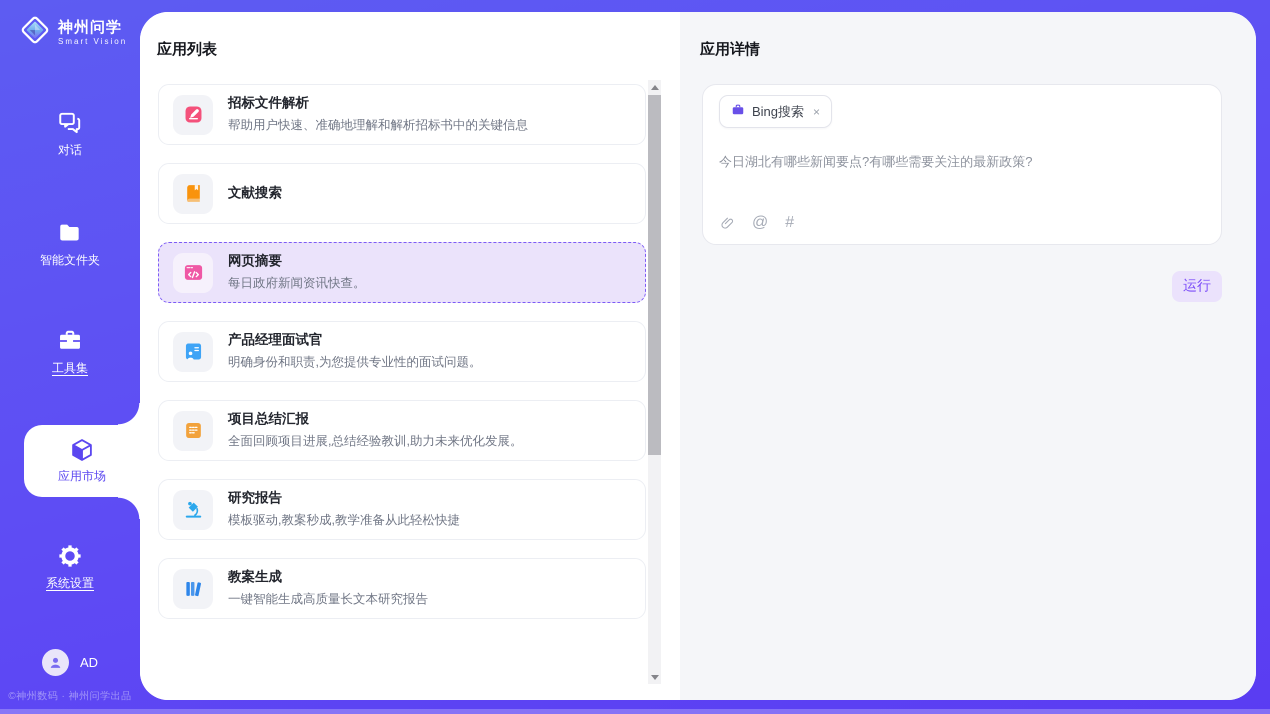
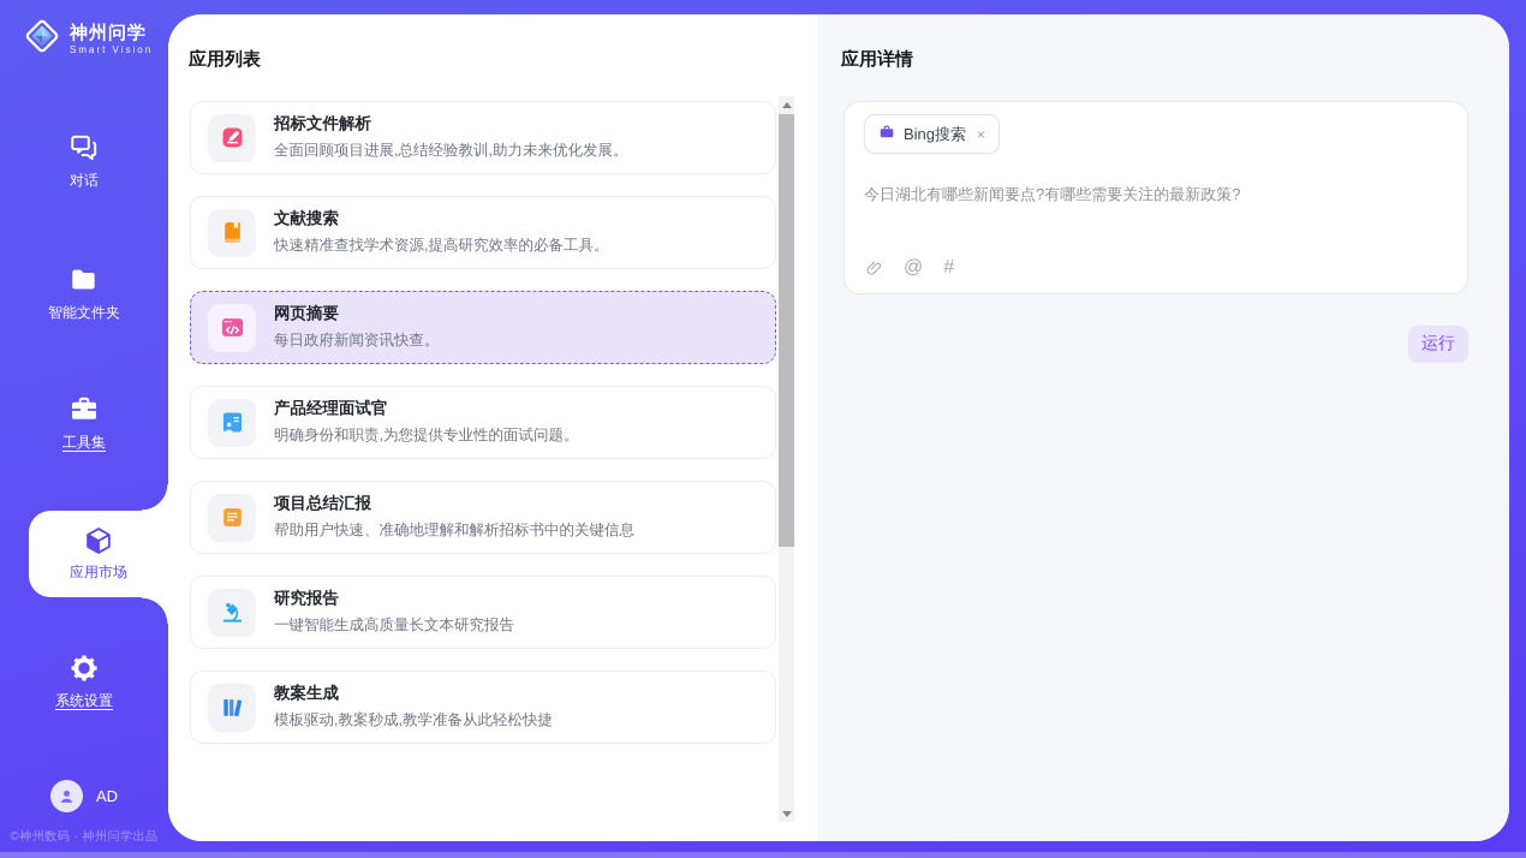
  神州问学
  Smart Vision
  对话
  智能文件夹
  工具集
  应用市场
  系统设置
  AD
  ©神州数码 · 神州问学出品
  应用列表
  招标文件解析
- 帮助用户快速、准确地理解和解析招标书中的关键信息
+ 全面回顾项目进展,总结经验教训,助力未来优化发展。
  文献搜索
+ 快速精准查找学术资源,提高研究效率的必备工具。
  网页摘要
  每日政府新闻资讯快查。
  产品经理面试官
  明确身份和职责,为您提供专业性的面试问题。
  项目总结汇报
- 全面回顾项目进展,总结经验教训,助力未来优化发展。
+ 帮助用户快速、准确地理解和解析招标书中的关键信息
  研究报告
- 模板驱动,教案秒成,教学准备从此轻松快捷
+ 一键智能生成高质量长文本研究报告
  教案生成
- 一键智能生成高质量长文本研究报告
+ 模板驱动,教案秒成,教学准备从此轻松快捷
  应用详情
  Bing搜索
  ×
  今日湖北有哪些新闻要点?有哪些需要关注的最新政策?
  @
  #
  运行
